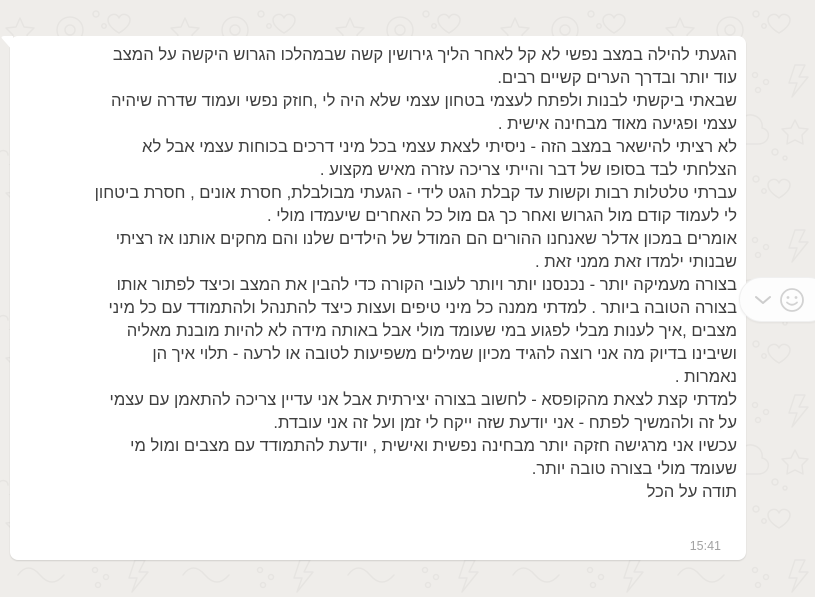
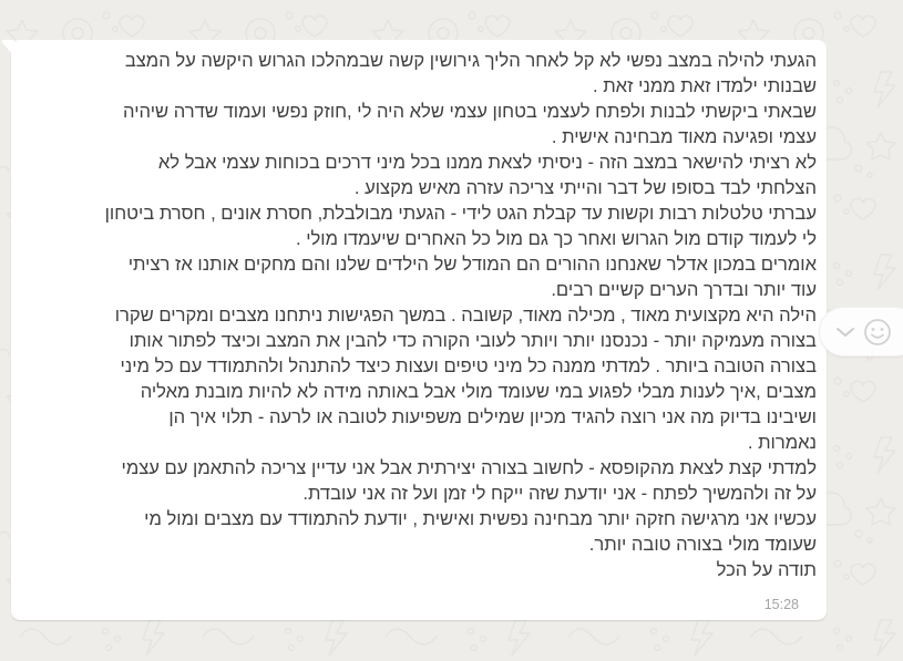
  הגעתי להילה במצב נפשי לא קל לאחר הליך גירושין קשה שבמהלכו הגרוש היקשה על המצב
- עוד יותר ובדרך הערים קשיים רבים.
+ שבנותי ילמדו זאת ממני זאת .
  שבאתי ביקשתי לבנות ולפתח לעצמי בטחון עצמי שלא היה לי ,חוזק נפשי ועמוד שדרה שיהיה
  עצמי ופגיעה מאוד מבחינה אישית .
- לא רציתי להישאר במצב הזה - ניסיתי לצאת עצמי בכל מיני דרכים בכוחות עצמי אבל לא
+ לא רציתי להישאר במצב הזה - ניסיתי לצאת ממנו בכל מיני דרכים בכוחות עצמי אבל לא
  הצלחתי לבד בסופו של דבר והייתי צריכה עזרה מאיש מקצוע .
  עברתי טלטלות רבות וקשות עד קבלת הגט לידי - הגעתי מבולבלת, חסרת אונים , חסרת ביטחון
  לי לעמוד קודם מול הגרוש ואחר כך גם מול כל האחרים שיעמדו מולי .
  אומרים במכון אדלר שאנחנו ההורים הם המודל של הילדים שלנו והם מחקים אותנו אז רציתי
- שבנותי ילמדו זאת ממני זאת .
+ עוד יותר ובדרך הערים קשיים רבים.
+ הילה היא מקצועית מאוד , מכילה מאוד, קשובה . במשך הפגישות ניתחנו מצבים ומקרים שקרו
  בצורה מעמיקה יותר - נכנסנו יותר ויותר לעובי הקורה כדי להבין את המצב וכיצד לפתור אותו
  בצורה הטובה ביותר . למדתי ממנה כל מיני טיפים ועצות כיצד להתנהל ולהתמודד עם כל מיני
  מצבים ,איך לענות מבלי לפגוע במי שעומד מולי אבל באותה מידה לא להיות מובנת מאליה
  ושיבינו בדיוק מה אני רוצה להגיד מכיון שמילים משפיעות לטובה או לרעה - תלוי איך הן
  נאמרות .
  למדתי קצת לצאת מהקופסא - לחשוב בצורה יצירתית אבל אני עדיין צריכה להתאמן עם עצמי
  על זה ולהמשיך לפתח - אני יודעת שזה ייקח לי זמן ועל זה אני עובדת.
  עכשיו אני מרגישה חזקה יותר מבחינה נפשית ואישית , יודעת להתמודד עם מצבים ומול מי
  שעומד מולי בצורה טובה יותר.
  תודה על הכל
- 15:41
+ 15:28
